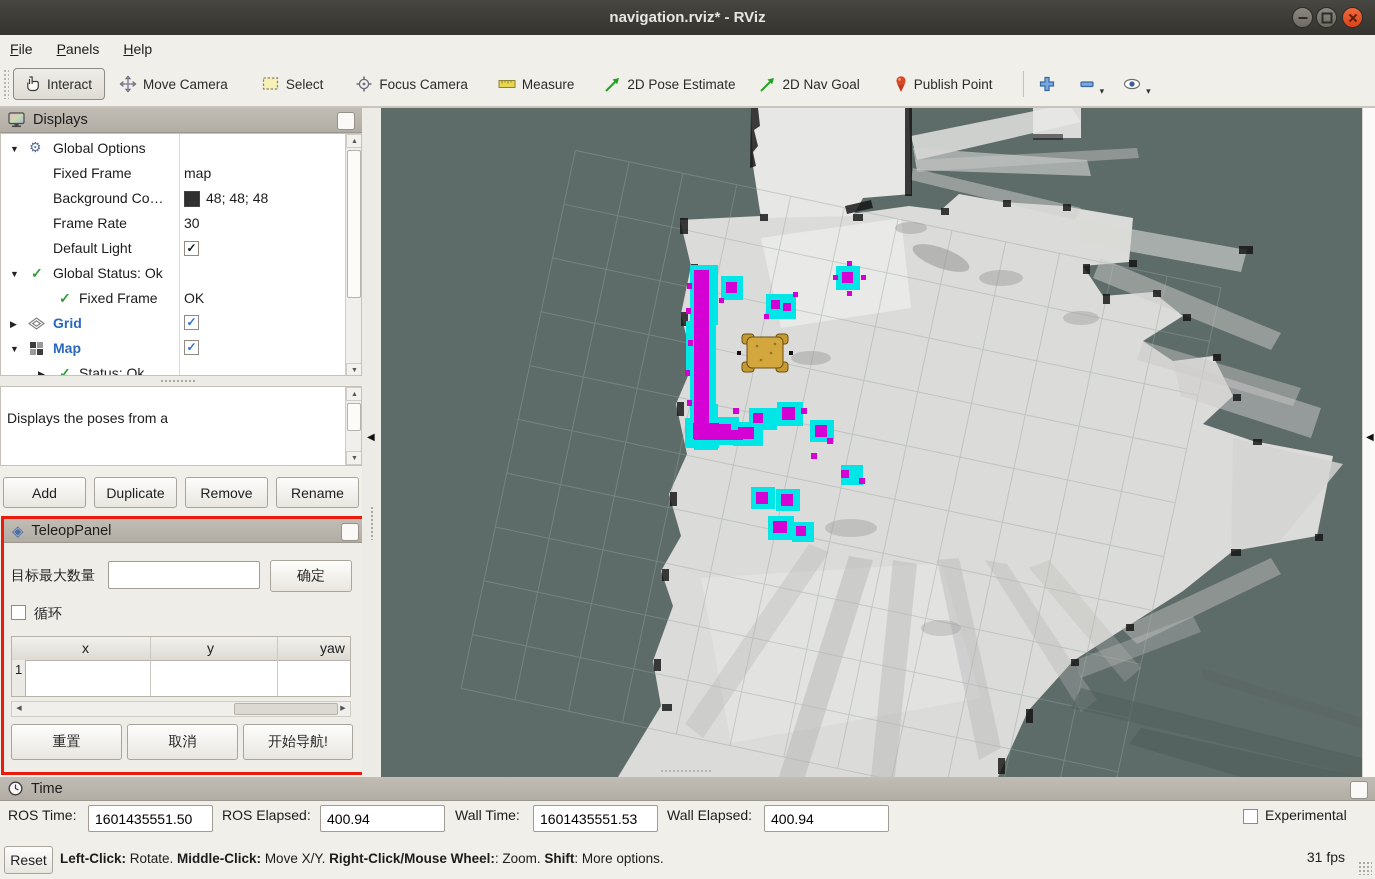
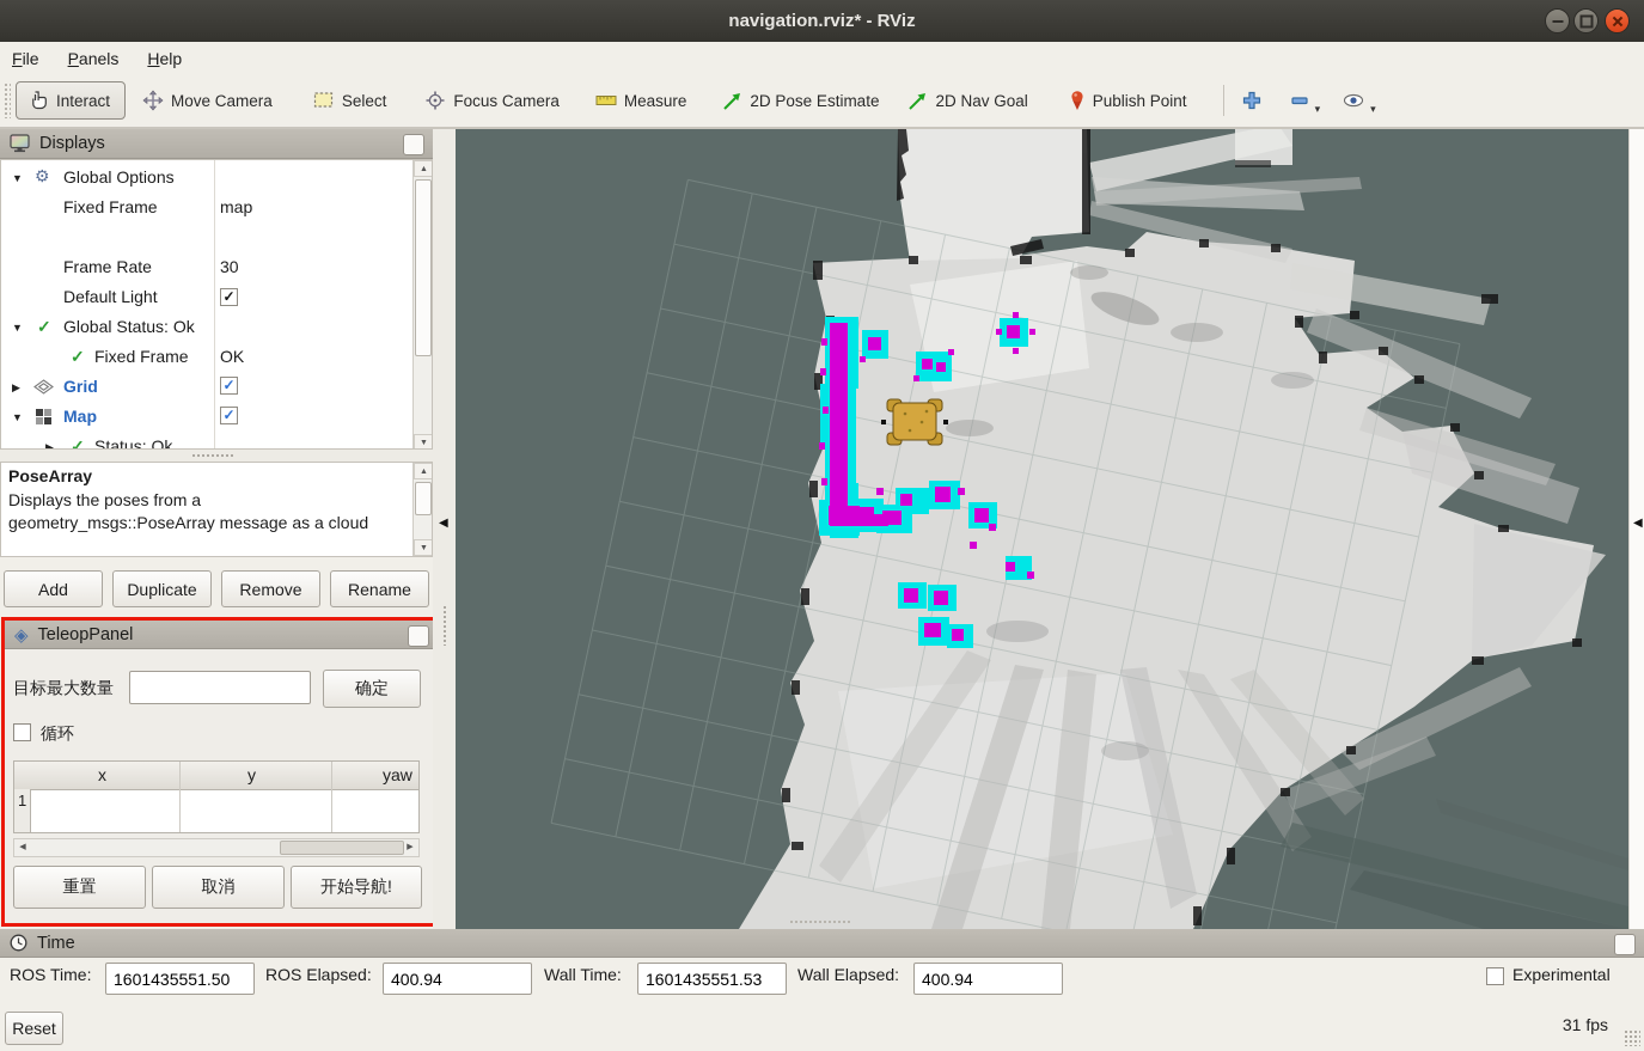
  navigation.rviz* - RViz
  File
  Panels
  Help
  Interact
  Move Camera
  Select
  Focus Camera
  Measure
  2D Pose Estimate
  2D Nav Goal
  Publish Point
  ▾
  ▾
  Displays
  ▼
  ⚙
  Global Options
  Fixed Frame
  map
- Background Co…
- 48; 48; 48
  Frame Rate
  30
  Default Light
  ✓
  ▼
  ✓
  Global Status: Ok
  ✓
  Fixed Frame
  OK
  ▶
  Grid
  ✓
  ▼
  Map
  ✓
  ▶
  ✓
  Status: Ok
+ PoseArray
  Displays the poses from a
+ geometry_msgs::PoseArray message as a cloud
  Add
  Duplicate
  Remove
  Rename
  ◈
  TeleopPanel
  目标最大数量
  确定
  循环
  x
  y
  yaw
  1
  重置
  取消
  开始导航!
  ◀
  ◀
  Time
  ROS Time:
  1601435551.50
  ROS Elapsed:
  400.94
  Wall Time:
  1601435551.53
  Wall Elapsed:
  400.94
  Experimental
  Reset
- Left-Click: Rotate. Middle-Click: Move X/Y. Right-Click/Mouse Wheel:: Zoom. Shift: More options.
  31 fps
